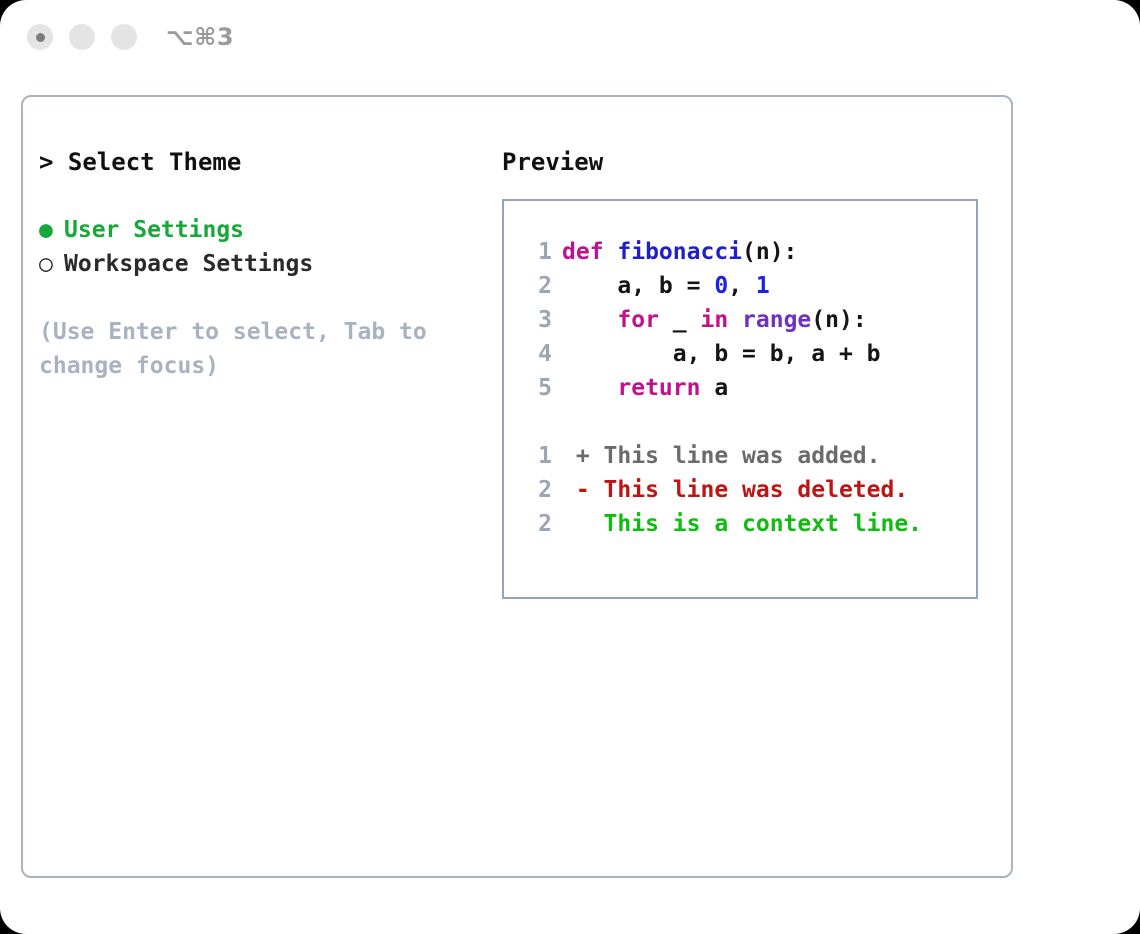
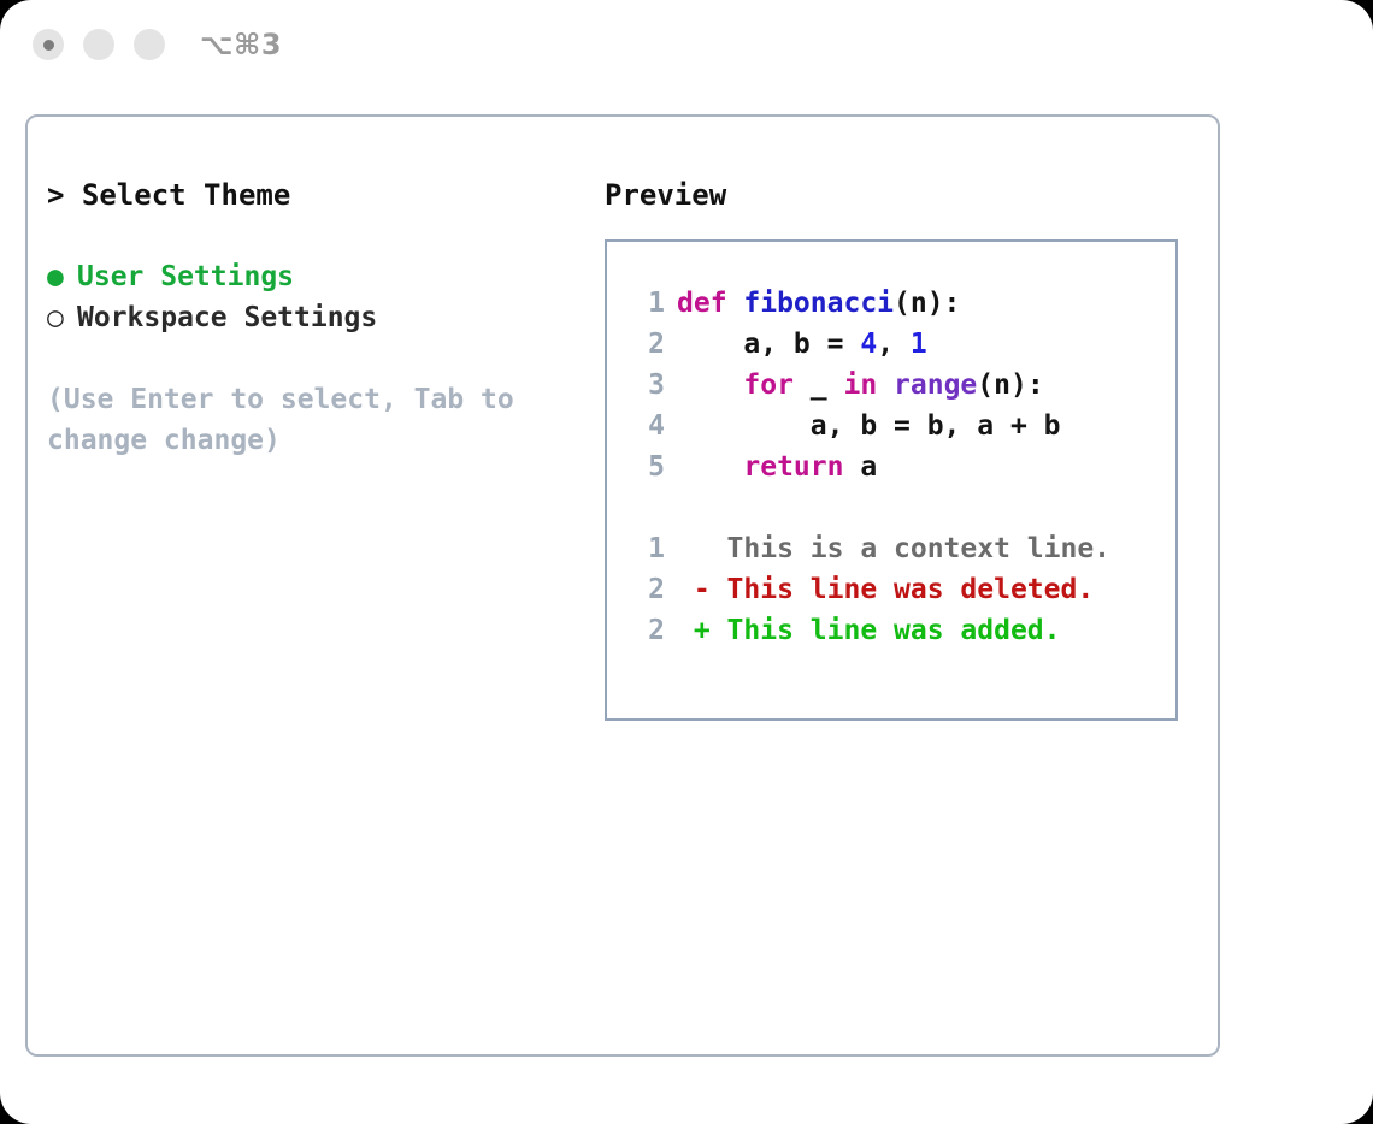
  ⌥⌘3
  > Select Theme
  ● User Settings
  ○ Workspace Settings
- (Use Enter to select, Tab to change focus)
+ (Use Enter to select, Tab to change change)
  Preview
  1 def fibonacci(n):
- 2 a, b = 0, 1
+ 2 a, b = 4, 1
  3 for _ in range(n):
  4 a, b = b, a + b
  5 return a
- 1 + This line was added.
+ 1 This is a context line.
  2 - This line was deleted.
- 2 This is a context line.
+ 2 + This line was added.
